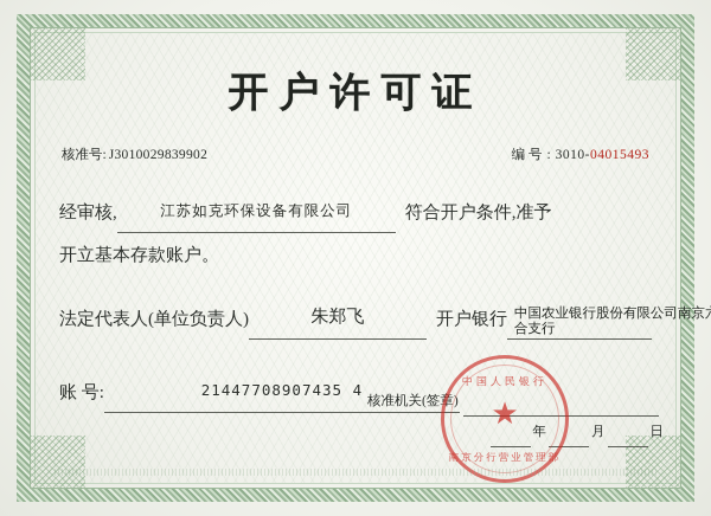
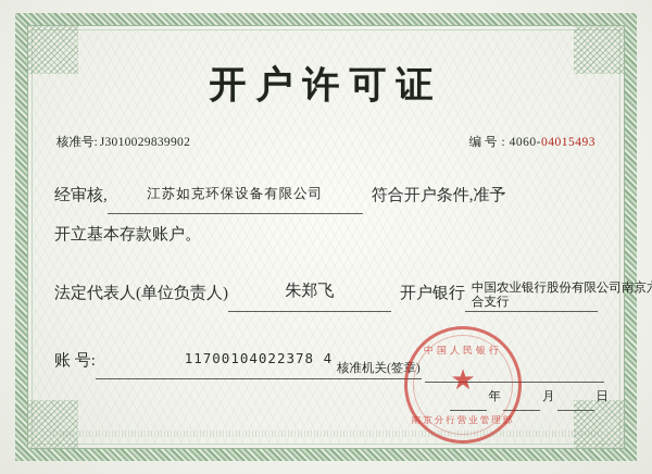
  开户许可证
  核准号
  :
  J3010029839902
  编 号
  :
- 3010-
+ 4060-
  04015493
  经审核,
  江苏如克环保设备有限公司
  符合开户条件,准予
  开立基本存款账户。
  法定代表人(单位负责人)
  朱郑飞
  开户银行
  中国农业银行股份有限公司南京
  合支行
  账 号
  :
- 21447708907435 4
+ 11700104022378 4
  核准机关(签章)
  年
  月
  日
  中国人民银行
  ★
  南京分行营业管理部
